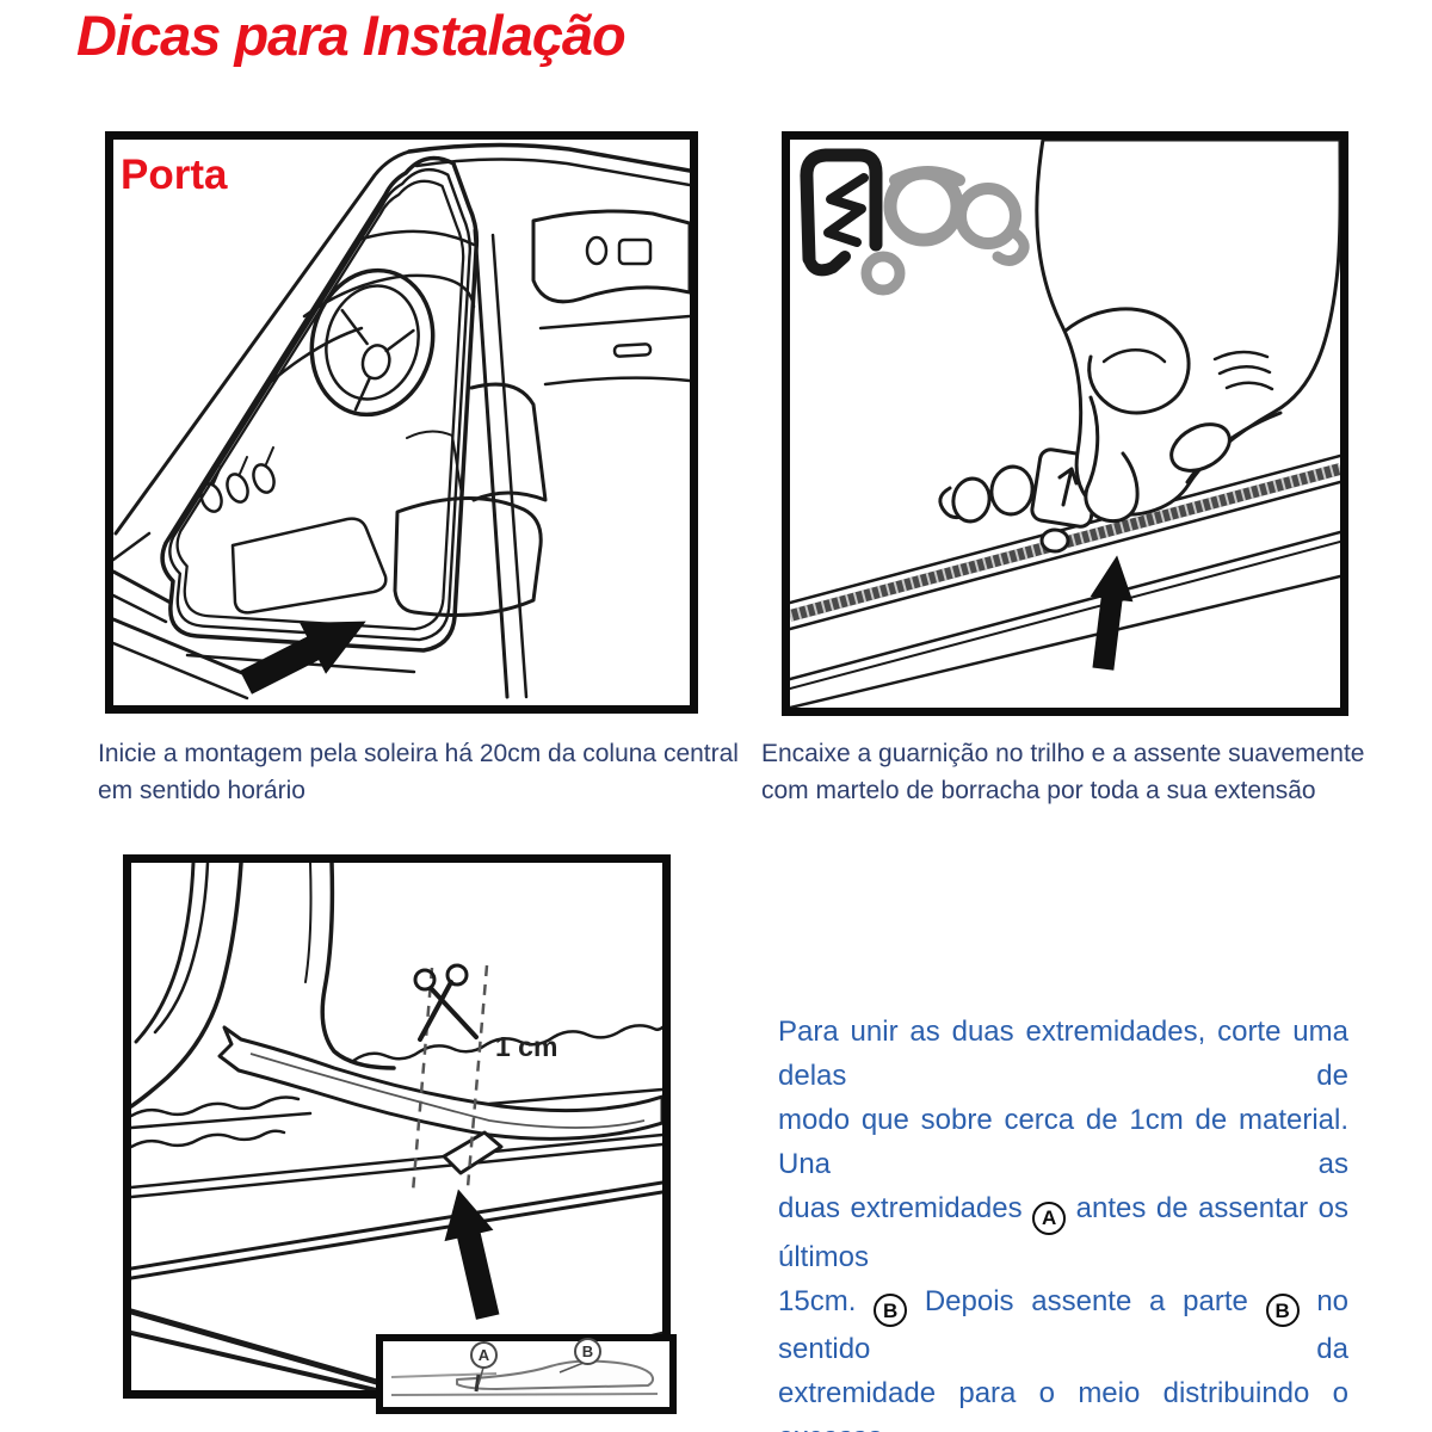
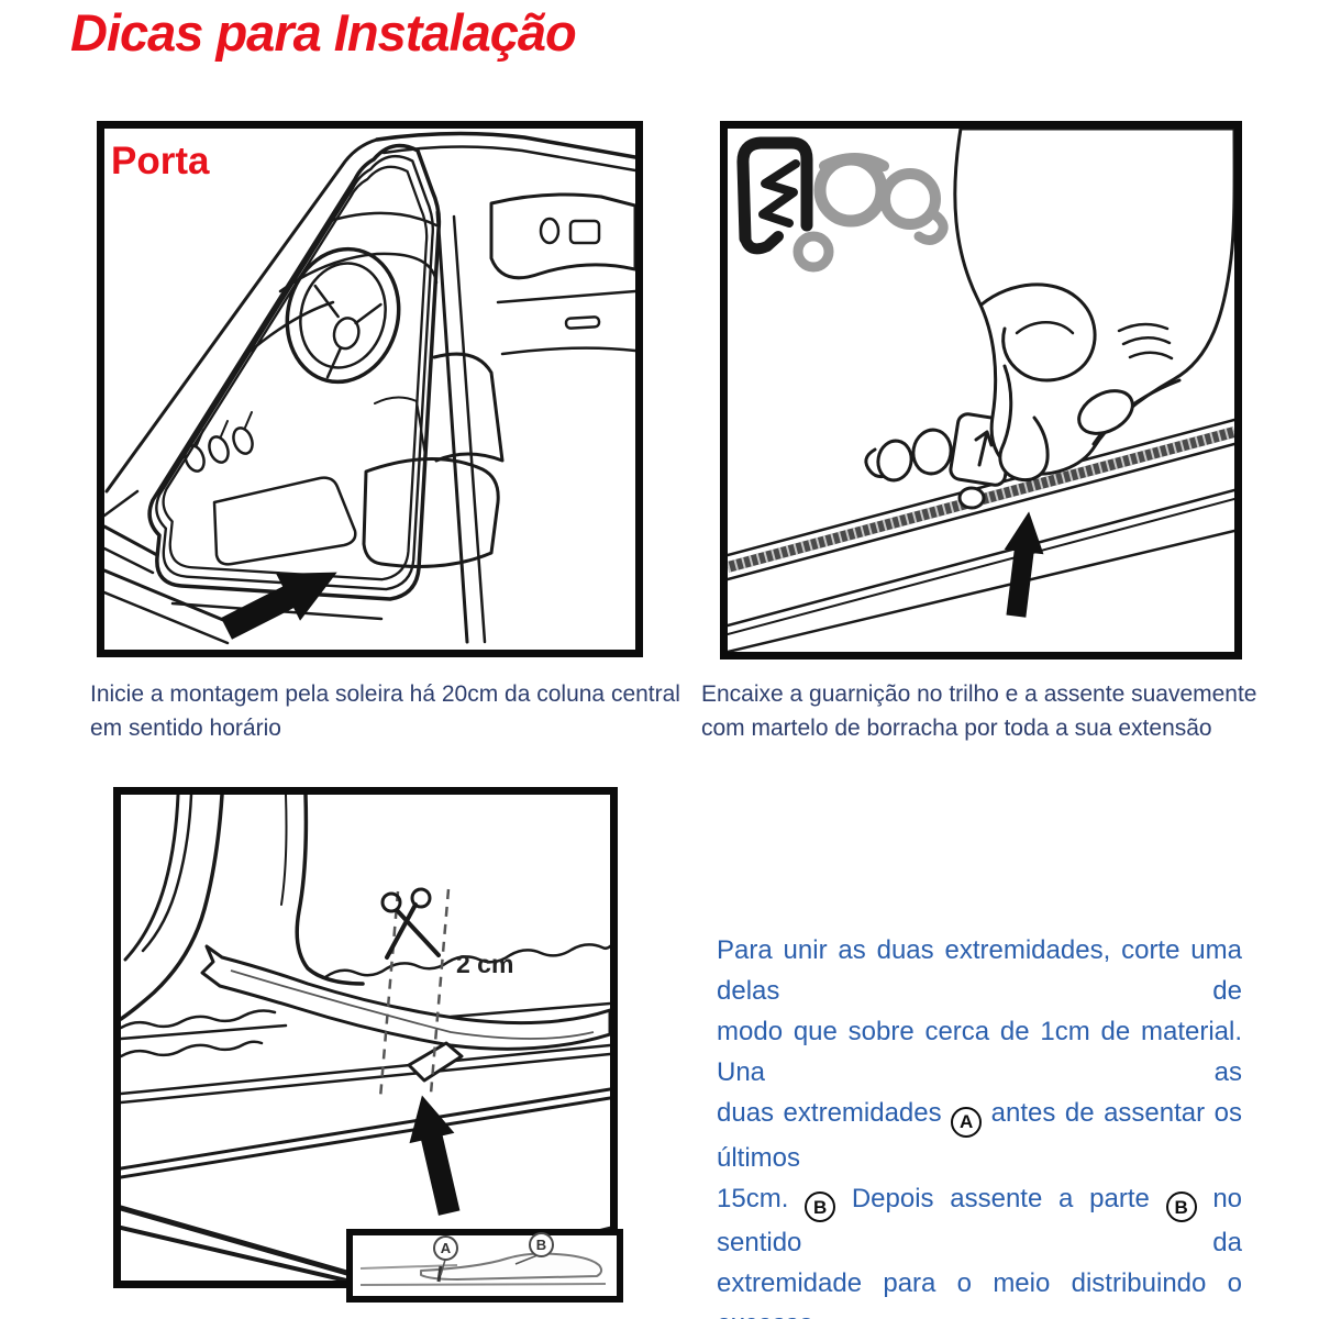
  Dicas para Instalação
  Porta
  Inicie a montagem pela soleira há 20cm da coluna central
  em sentido horário
  Encaixe a guarnição no trilho e a assente suavemente
  com martelo de borracha por toda a sua extensão
- 1 cm
+ 2 cm
  A
  B
  Para unir as duas extremidades, corte uma delas de
  modo que sobre cerca de 1cm de material. Una as
  duas extremidades A antes de assentar os últimos
  15cm. B Depois assente a parte B no sentido da
  extremidade para o meio distribuindo o
